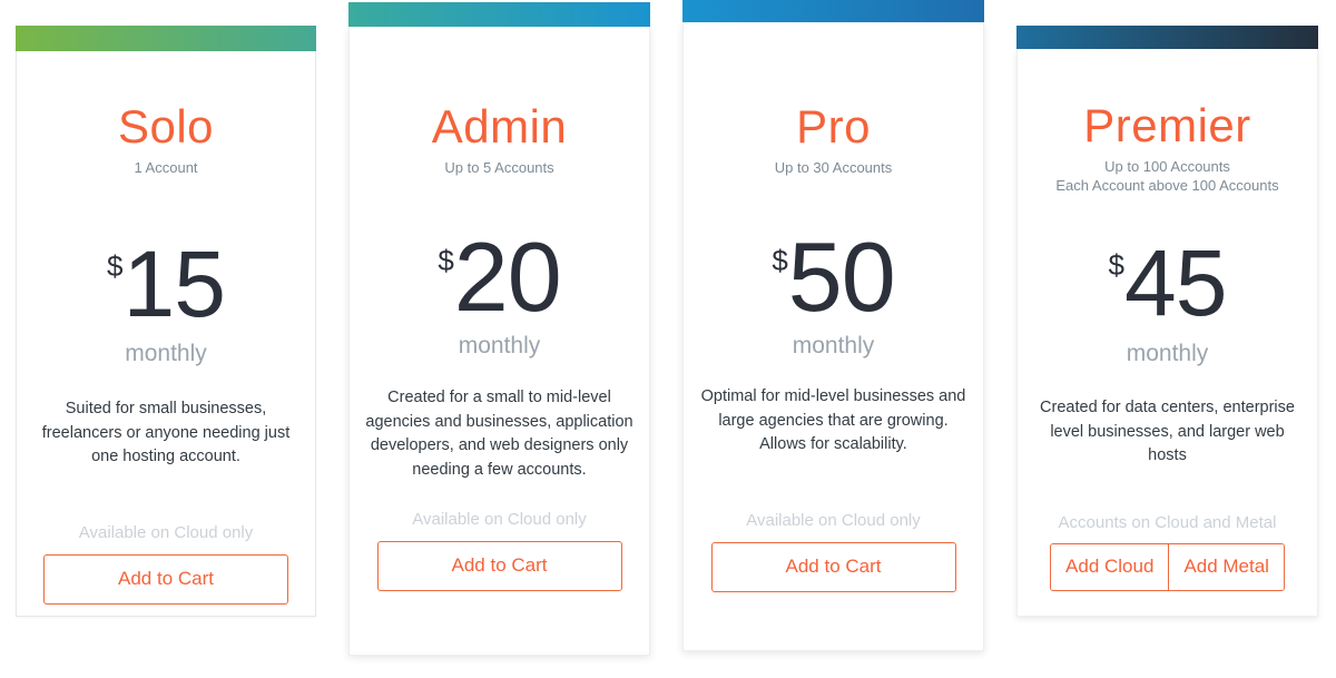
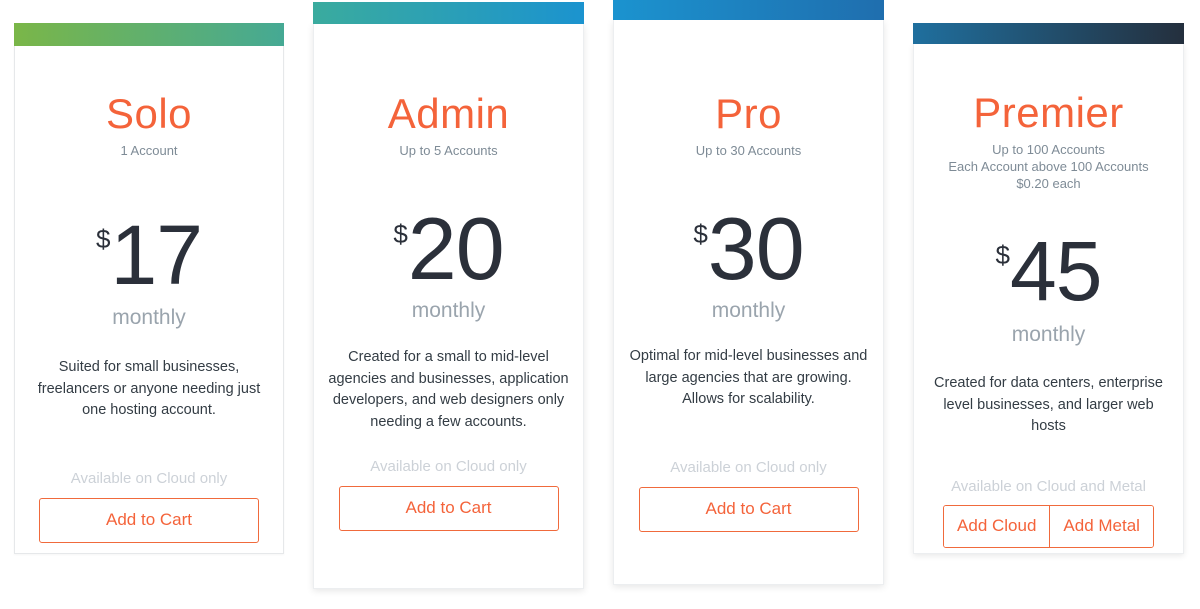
  Solo
  1 Account
- $15
+ $17
  monthly
  Suited for small businesses, freelancers or anyone needing just one hosting account.
  Available on Cloud only
  Add to Cart
  Admin
  Up to 5 Accounts
  $20
  monthly
  Created for a small to mid-level agencies and businesses, application developers, and web designers only needing a few accounts.
  Available on Cloud only
  Add to Cart
  Pro
  Up to 30 Accounts
- $50
+ $30
  monthly
  Optimal for mid-level businesses and large agencies that are growing. Allows for scalability.
  Available on Cloud only
  Add to Cart
  Premier
  Up to 100 Accounts
  Each Account above 100 Accounts
+ $0.20 each
  $45
  monthly
  Created for data centers, enterprise level businesses, and larger web hosts
- Accounts on Cloud and Metal
+ Available on Cloud and Metal
  Add Cloud
  Add Metal
